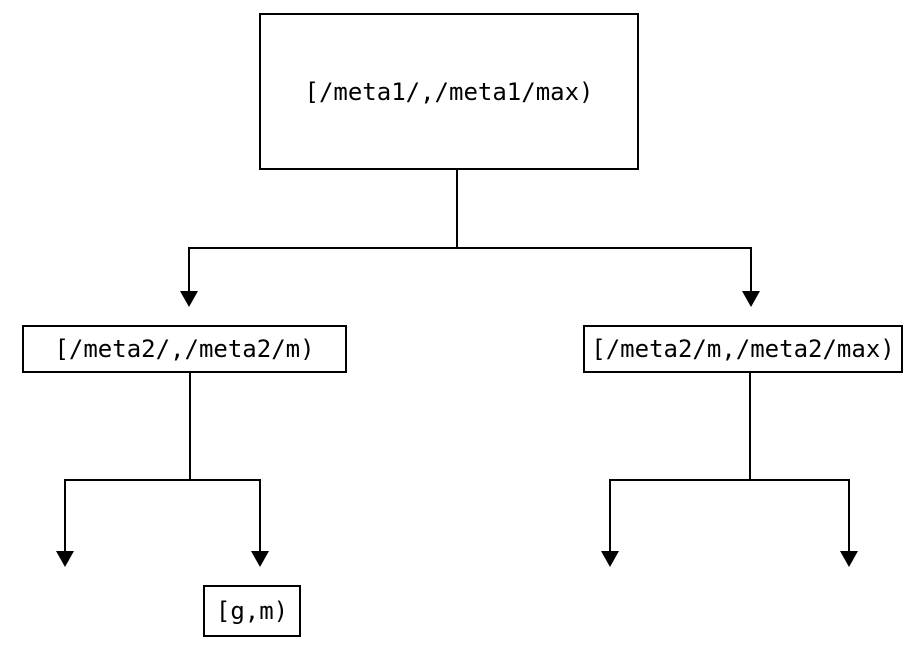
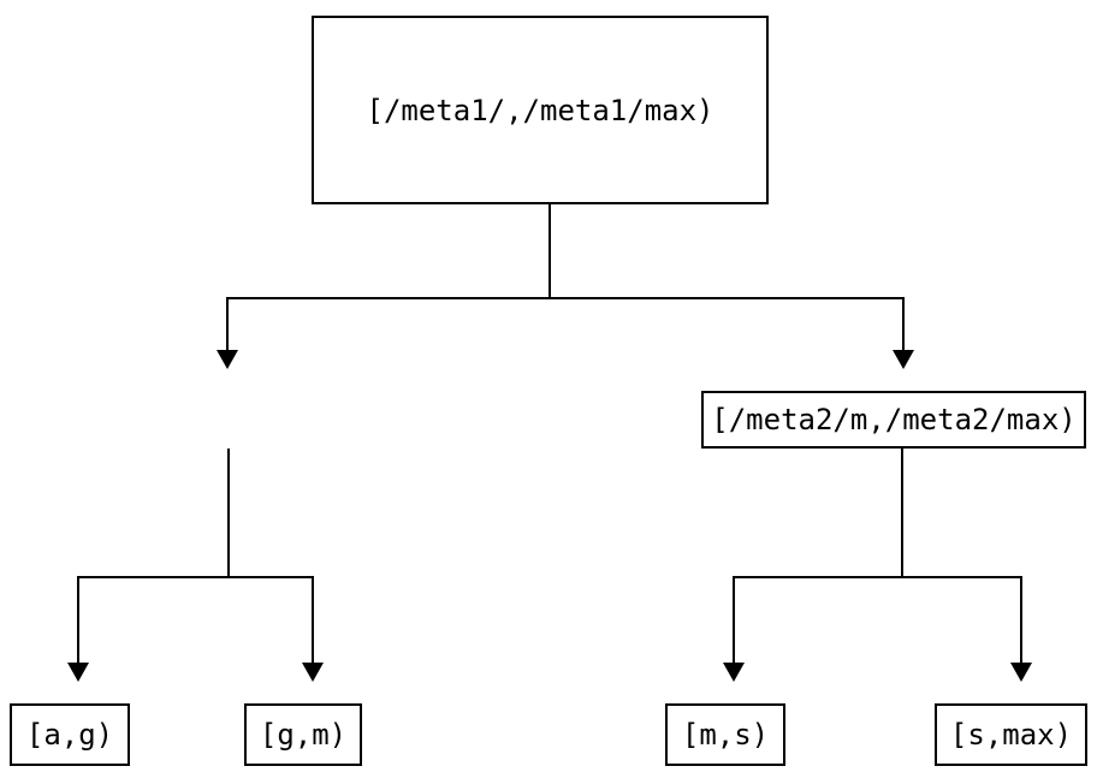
  [/meta1/,/meta1/max)
- [/meta2/,/meta2/m)
  [/meta2/m,/meta2/max)
+ [a,g)
  [g,m)
+ [m,s)
+ [s,max)
